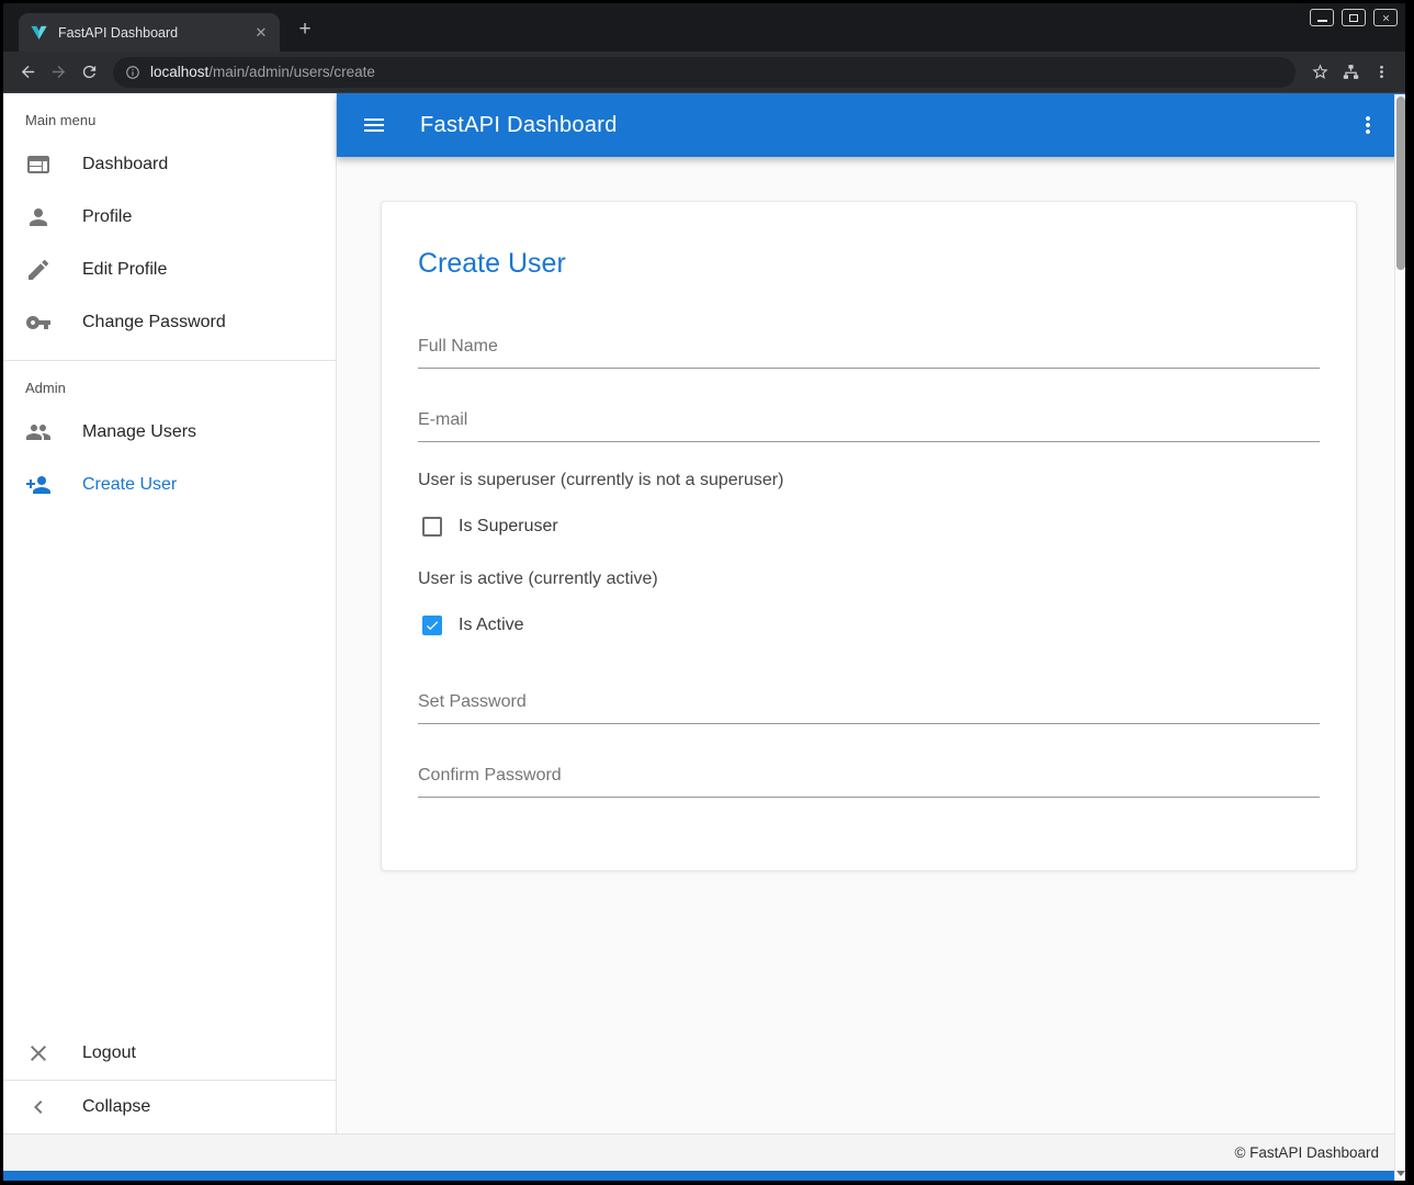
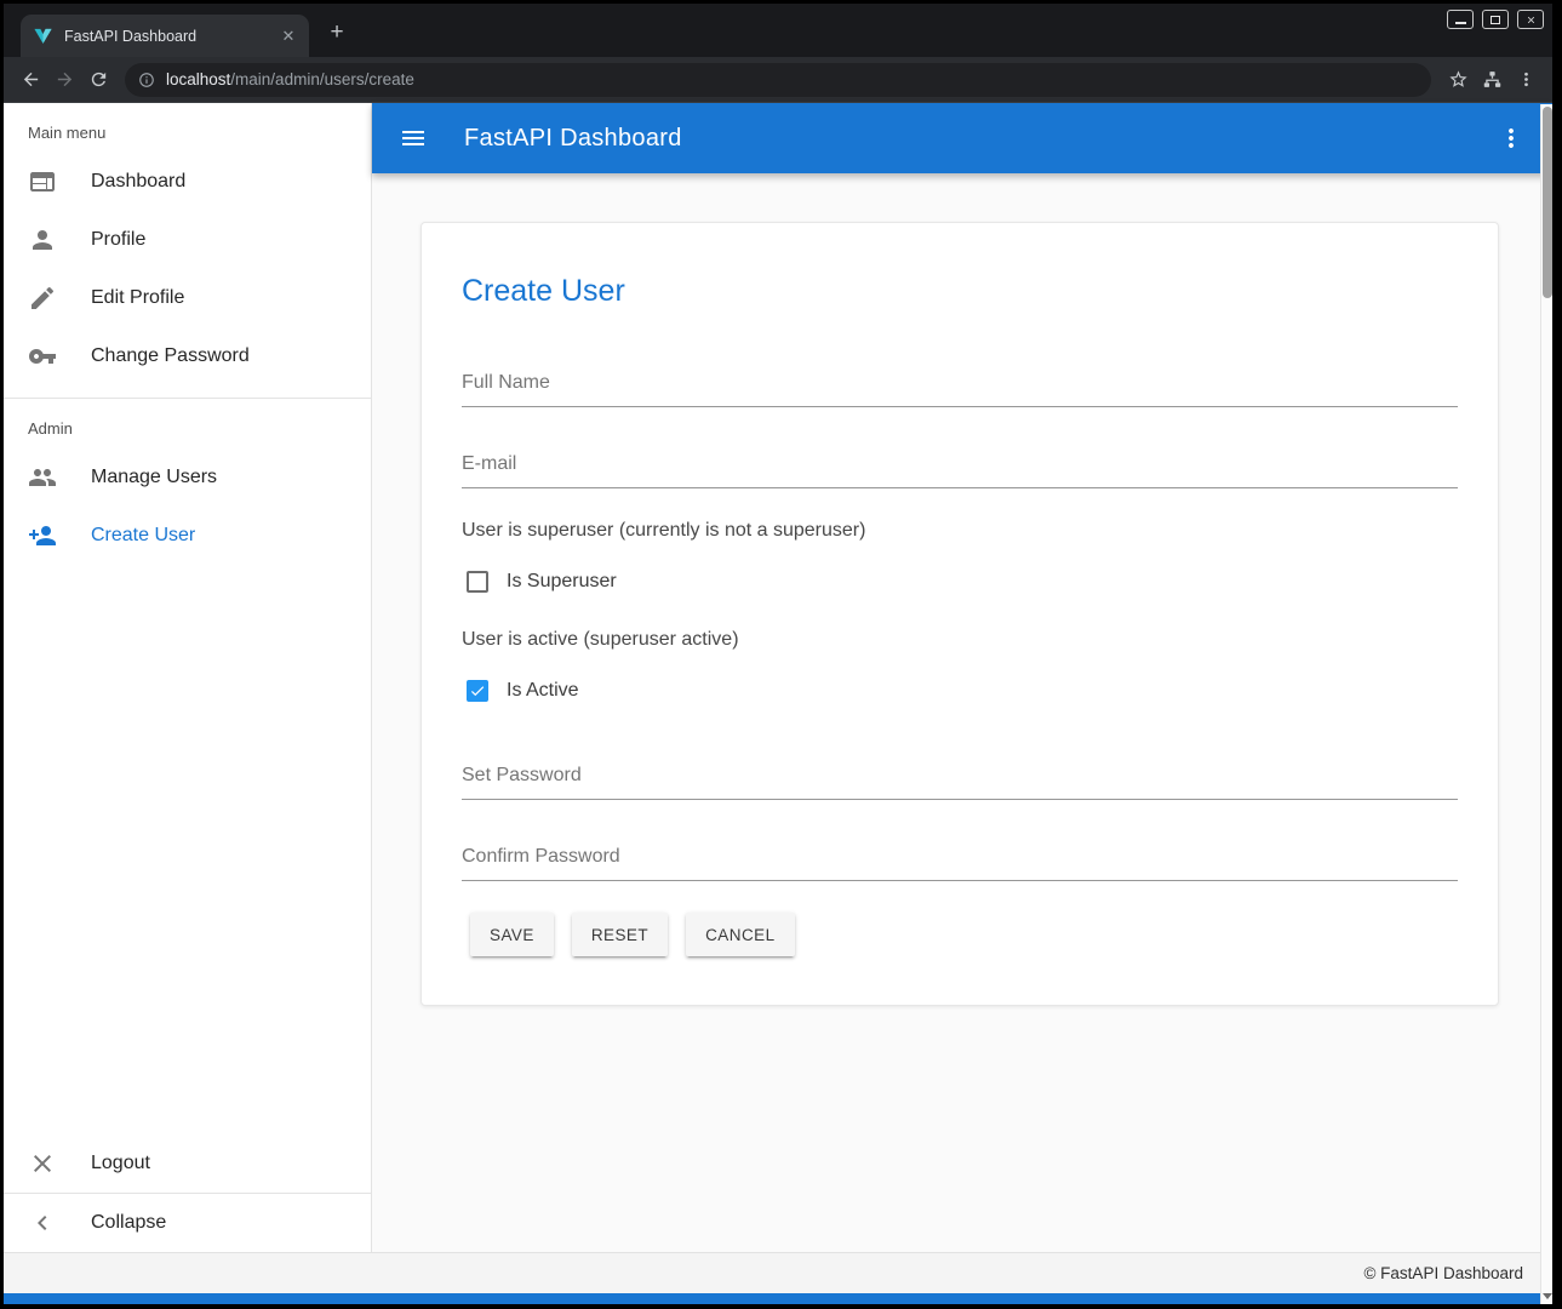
  FastAPI Dashboard
  ✕
  +
  localhost/main/admin/users/create
  Main menu
  Dashboard
  Profile
  Edit Profile
  Change Password
  Admin
  Manage Users
  Create User
  Logout
  Collapse
  FastAPI Dashboard
  Create User
  Full Name
  E-mail
  User is superuser (currently is not a superuser)
  Is Superuser
- User is active (currently active)
+ User is active (superuser active)
  Is Active
  Set Password
  Confirm Password
+ SAVE
+ RESET
+ CANCEL
  © FastAPI Dashboard
